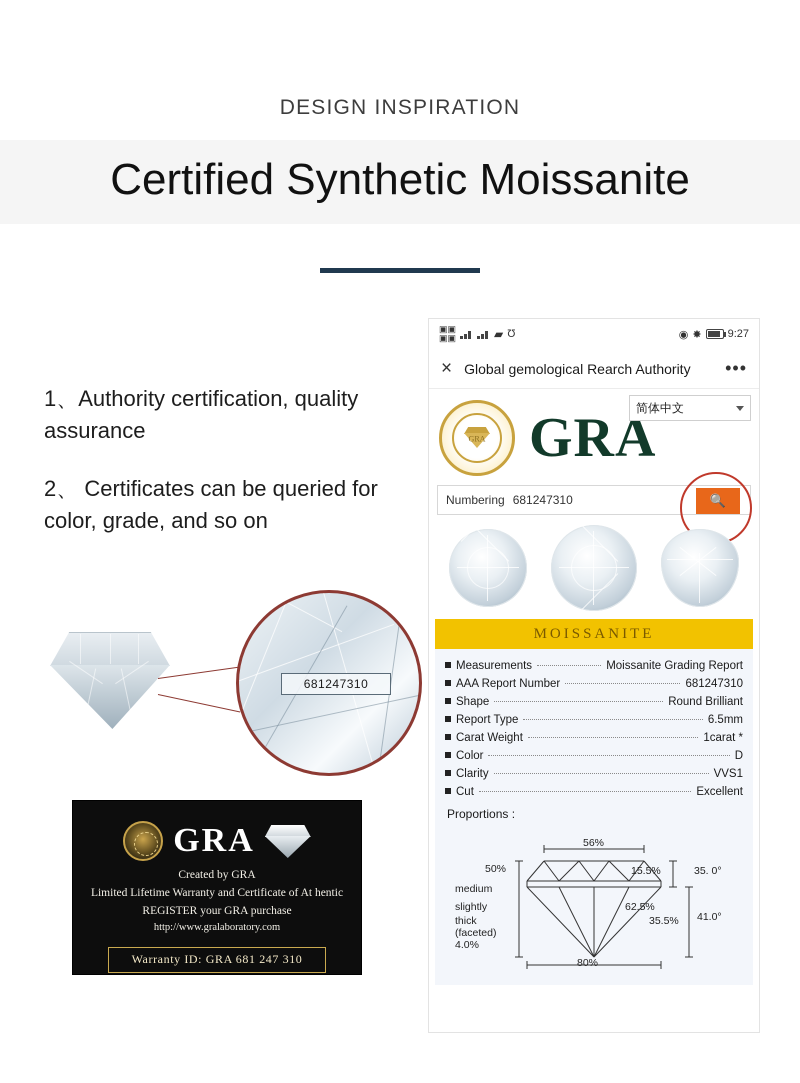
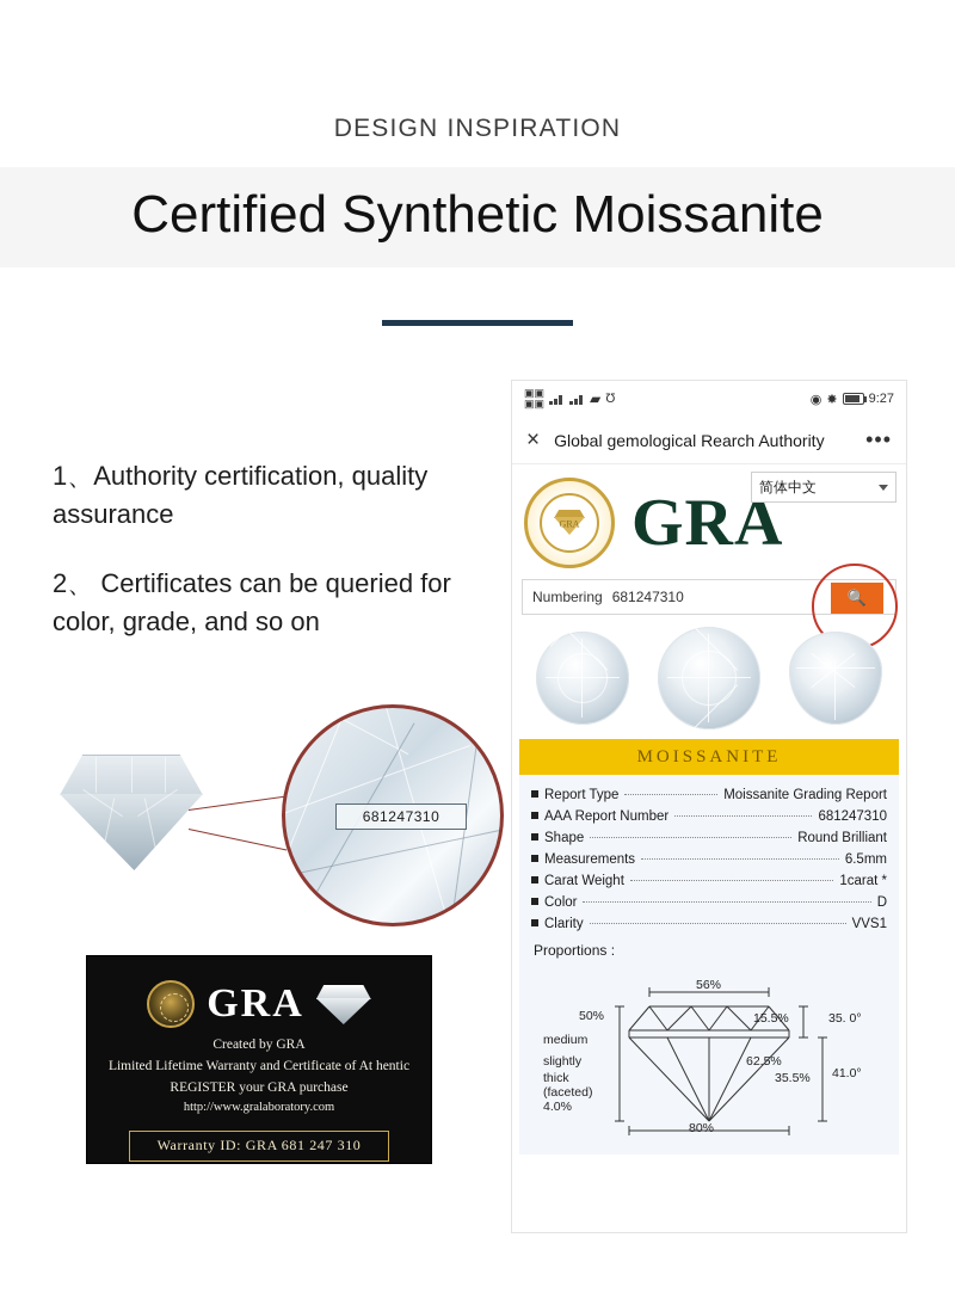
  DESIGN INSPIRATION
  Certified Synthetic Moissanite
  1、Authority certification, quality assurance
  2、 Certificates can be queried for color, grade, and so on
  681247310
  GRA
  Created by GRA
  Limited Lifetime Warranty and Certificate of At hentic
  REGISTER your GRA purchase
  http://www.gralaboratory.com
  Warranty ID: GRA 681 247 310
  ▣▣
  ▣▣
  ▰
  Ʊ
  ◉
  ✸
  9:27
  ×
  Global gemological Rearch Authority
  •••
  GRA
  GRA
  简体中文
  Numbering
  681247310
  🔍
  MOISSANITE
- Measurements
+ Report Type
  Moissanite Grading Report
  AAA Report Number
  681247310
  Shape
  Round Brilliant
- Report Type
+ Measurements
  6.5mm
  Carat Weight
  1carat *
  Color
  D
  Clarity
  VVS1
- Cut
- Excellent
  Proportions :
  56%
  50%
  15.5%
  35. 0°
  62.5%
  35.5%
  41.0°
  medium
  slightly
  thick
  (faceted)
  4.0%
  80%
